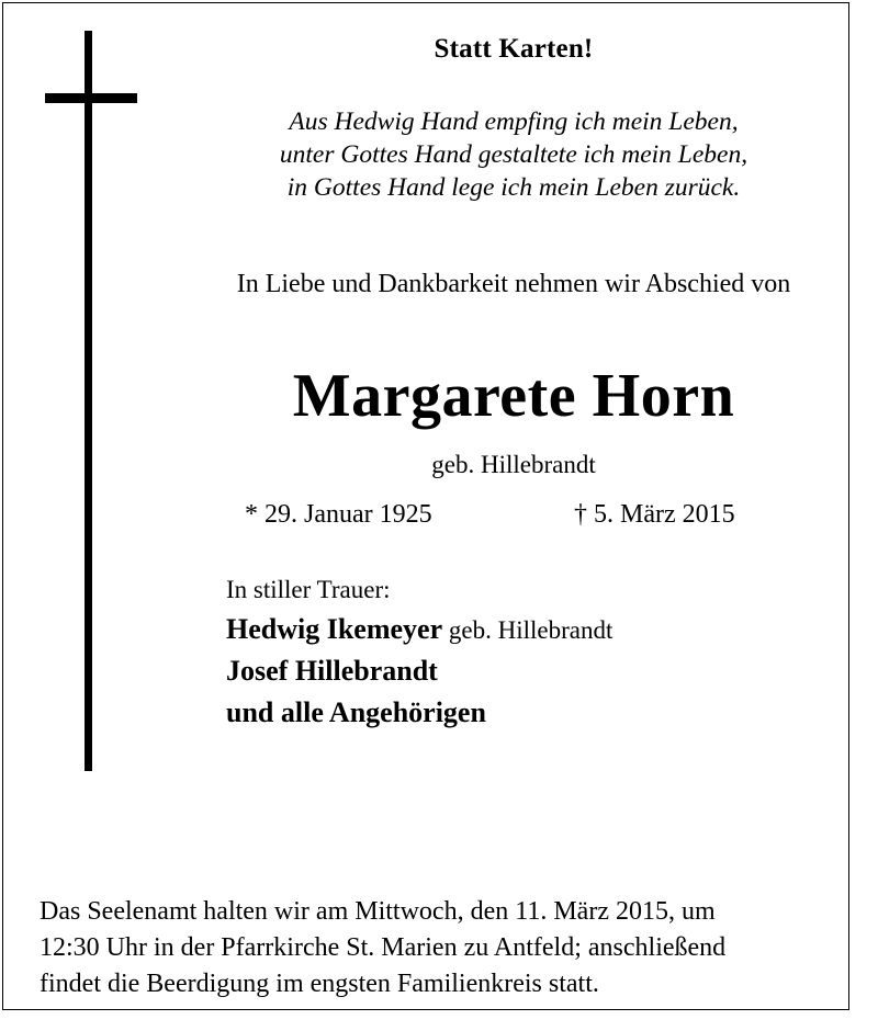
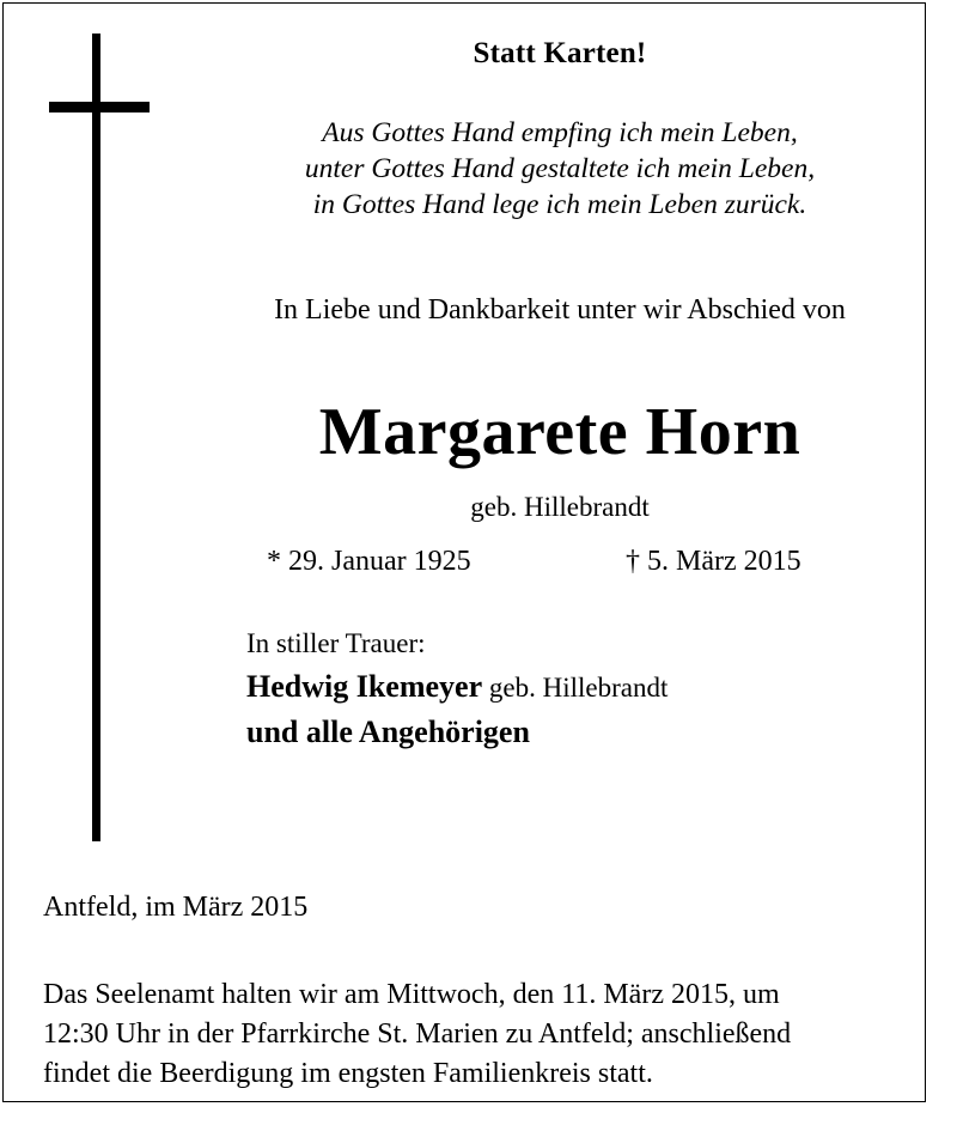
  Statt Karten!
- Aus Hedwig Hand empfing ich mein Leben,
+ Aus Gottes Hand empfing ich mein Leben,
  unter Gottes Hand gestaltete ich mein Leben,
  in Gottes Hand lege ich mein Leben zurück.
- In Liebe und Dankbarkeit nehmen wir Abschied von
+ In Liebe und Dankbarkeit unter wir Abschied von
  Margarete Horn
  geb. Hillebrandt
  * 29. Januar 1925
  † 5. März 2015
  In stiller Trauer:
  Hedwig Ikemeyer geb. Hillebrandt
- Josef Hillebrandt
  und alle Angehörigen
+ Antfeld, im März 2015
  Das Seelenamt halten wir am Mittwoch, den 11. März 2015, um
  12:30 Uhr in der Pfarrkirche St. Marien zu Antfeld; anschließend
  findet die Beerdigung im engsten Familienkreis statt.
